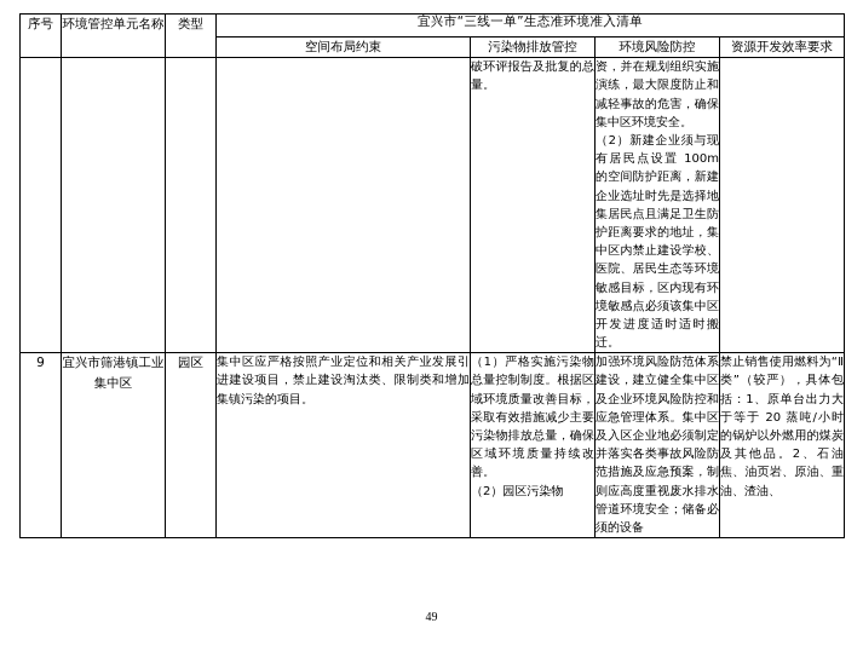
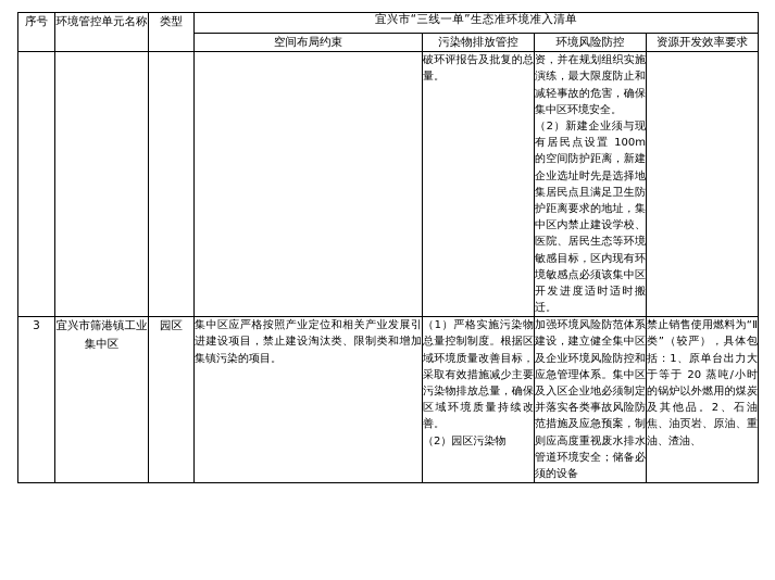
  序号	环境管控单元名称	类型	宜兴市“三线一单”生态准环境准入清单
  空间布局约束	污染物排放管控	环境风险防控	资源开发效率要求
  				破环评报告及批复的总量。	资，并在规划组织实施演练，最大限度防止和减轻事故的危害，确保集中区环境安全。（2）新建企业须与现有居民点设置 100m 的空间防护距离，新建企业选址时先是选择地集居民点且满足卫生防护距离要求的地址，集中区内禁止建设学校、医院、居民生态等环境敏感目标，区内现有环境敏感点必须该集中区开发进度适时适时搬迁。
- 9	宜兴市筛港镇工业集中区	园区	集中区应严格按照产业定位和相关产业发展引进建设项目，禁止建设淘汰类、限制类和增加集镇污染的项目。	（1）严格实施污染物总量控制制度。根据区域环境质量改善目标，采取有效措施减少主要污染物排放总量，确保区域环境质量持续改善。（2）园区污染物	加强环境风险防范体系建设，建立健全集中区及企业环境风险防控和应急管理体系。集中区及入区企业地必须制定并落实各类事故风险防范措施及应急预案，制则应高度重视废水排水管道环境安全；储备必须的设备	禁止销售使用燃料为“Ⅱ类”（较严），具体包括：1、原单台出力大于等于 20 蒸吨/小时的锅炉以外燃用的煤炭及其他品。2、石油焦、油页岩、原油、重油、渣油、
+ 3	宜兴市筛港镇工业集中区	园区	集中区应严格按照产业定位和相关产业发展引进建设项目，禁止建设淘汰类、限制类和增加集镇污染的项目。	（1）严格实施污染物总量控制制度。根据区域环境质量改善目标，采取有效措施减少主要污染物排放总量，确保区域环境质量持续改善。（2）园区污染物	加强环境风险防范体系建设，建立健全集中区及企业环境风险防控和应急管理体系。集中区及入区企业地必须制定并落实各类事故风险防范措施及应急预案，制则应高度重视废水排水管道环境安全；储备必须的设备	禁止销售使用燃料为“Ⅱ类”（较严），具体包括：1、原单台出力大于等于 20 蒸吨/小时的锅炉以外燃用的煤炭及其他品。2、石油焦、油页岩、原油、重油、渣油、
- 49
